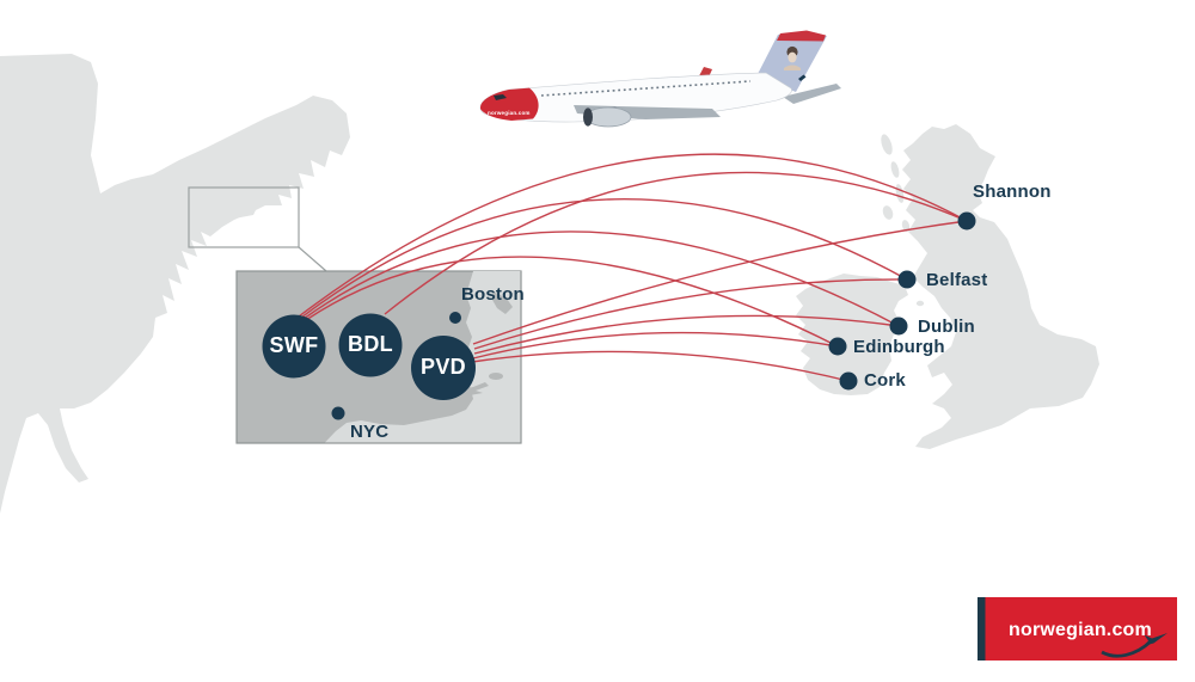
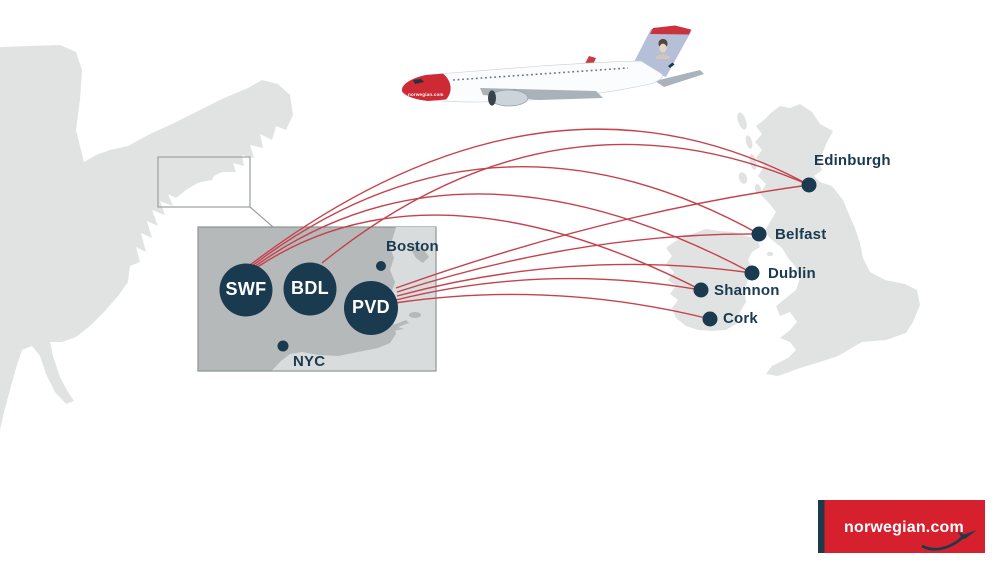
  SWF
  BDL
  PVD
  Boston
  NYC
- Shannon
+ Edinburgh
  Belfast
  Dublin
- Edinburgh
+ Shannon
  Cork
  norwegian.com
